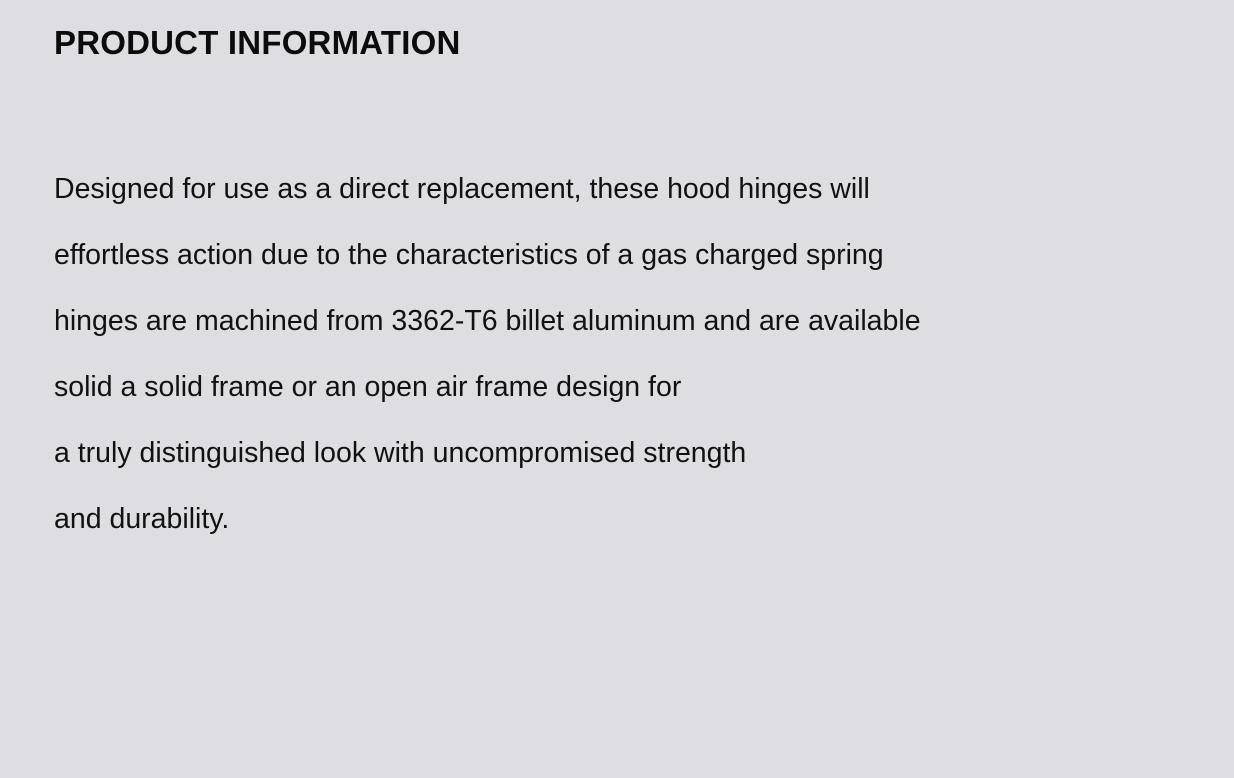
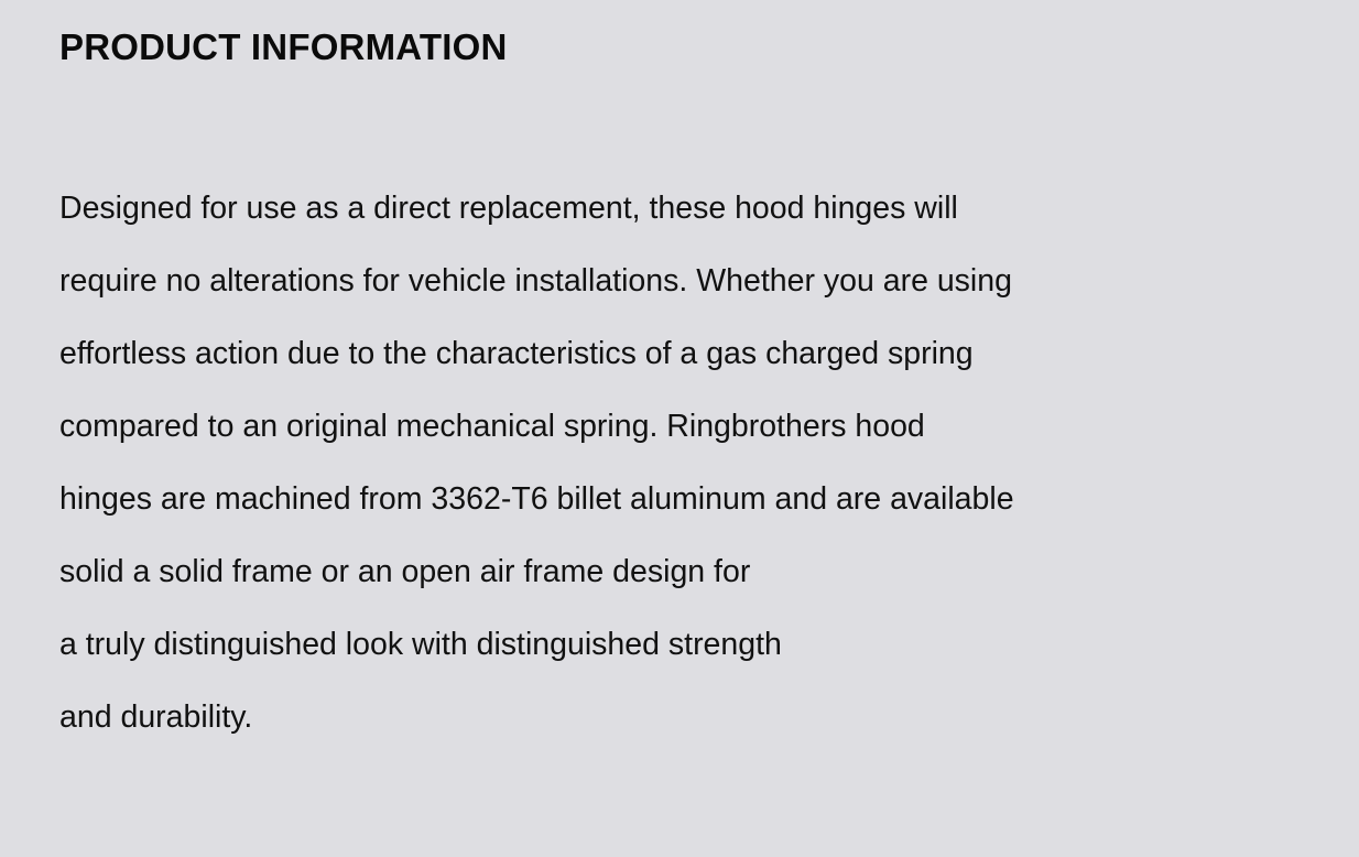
  PRODUCT INFORMATION
  Designed for use as a direct replacement, these hood hinges will
+ require no alterations for vehicle installations. Whether you are using
  effortless action due to the characteristics of a gas charged spring
+ compared to an original mechanical spring. Ringbrothers hood
  hinges are machined from 3362-T6 billet aluminum and are available
  solid a solid frame or an open air frame design for
- a truly distinguished look with uncompromised strength
+ a truly distinguished look with distinguished strength
  and durability.
